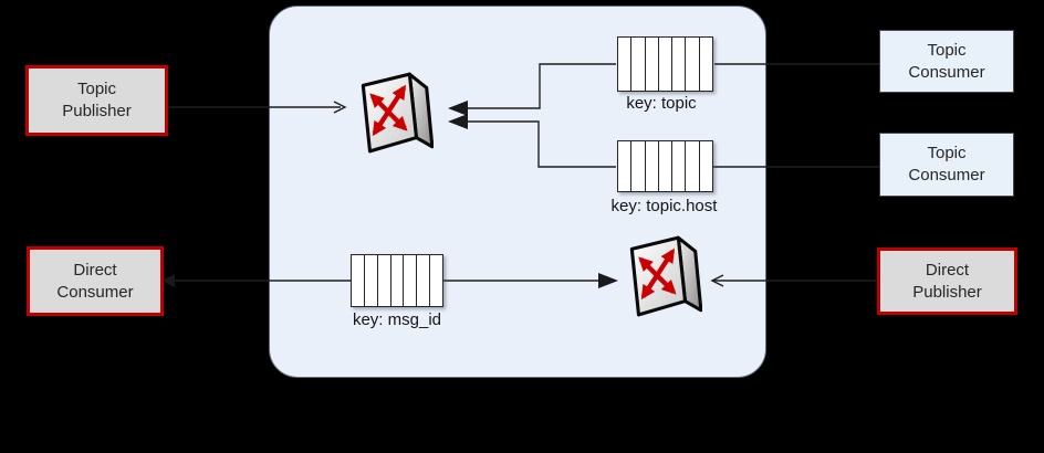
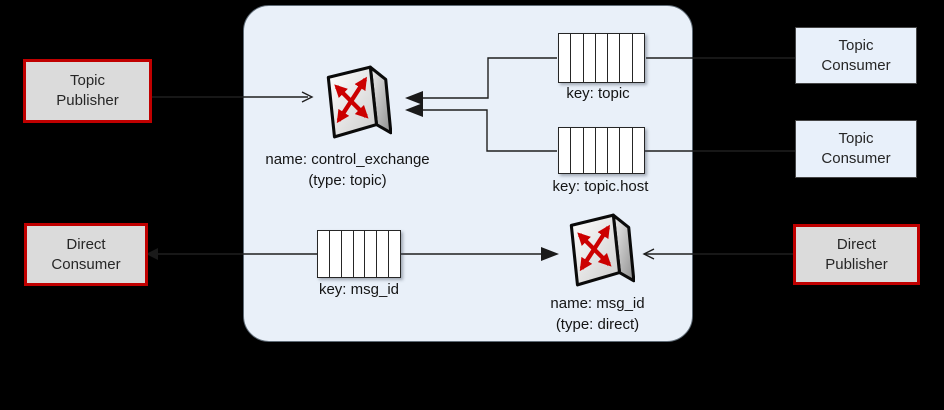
  Topic
  Publisher
  Direct
  Consumer
  Topic
  Consumer
  Topic
  Consumer
  Direct
  Publisher
  key: topic
  key: topic.host
  key: msg_id
+ name: control_exchange
+ (type: topic)
+ name: msg_id
+ (type: direct)
